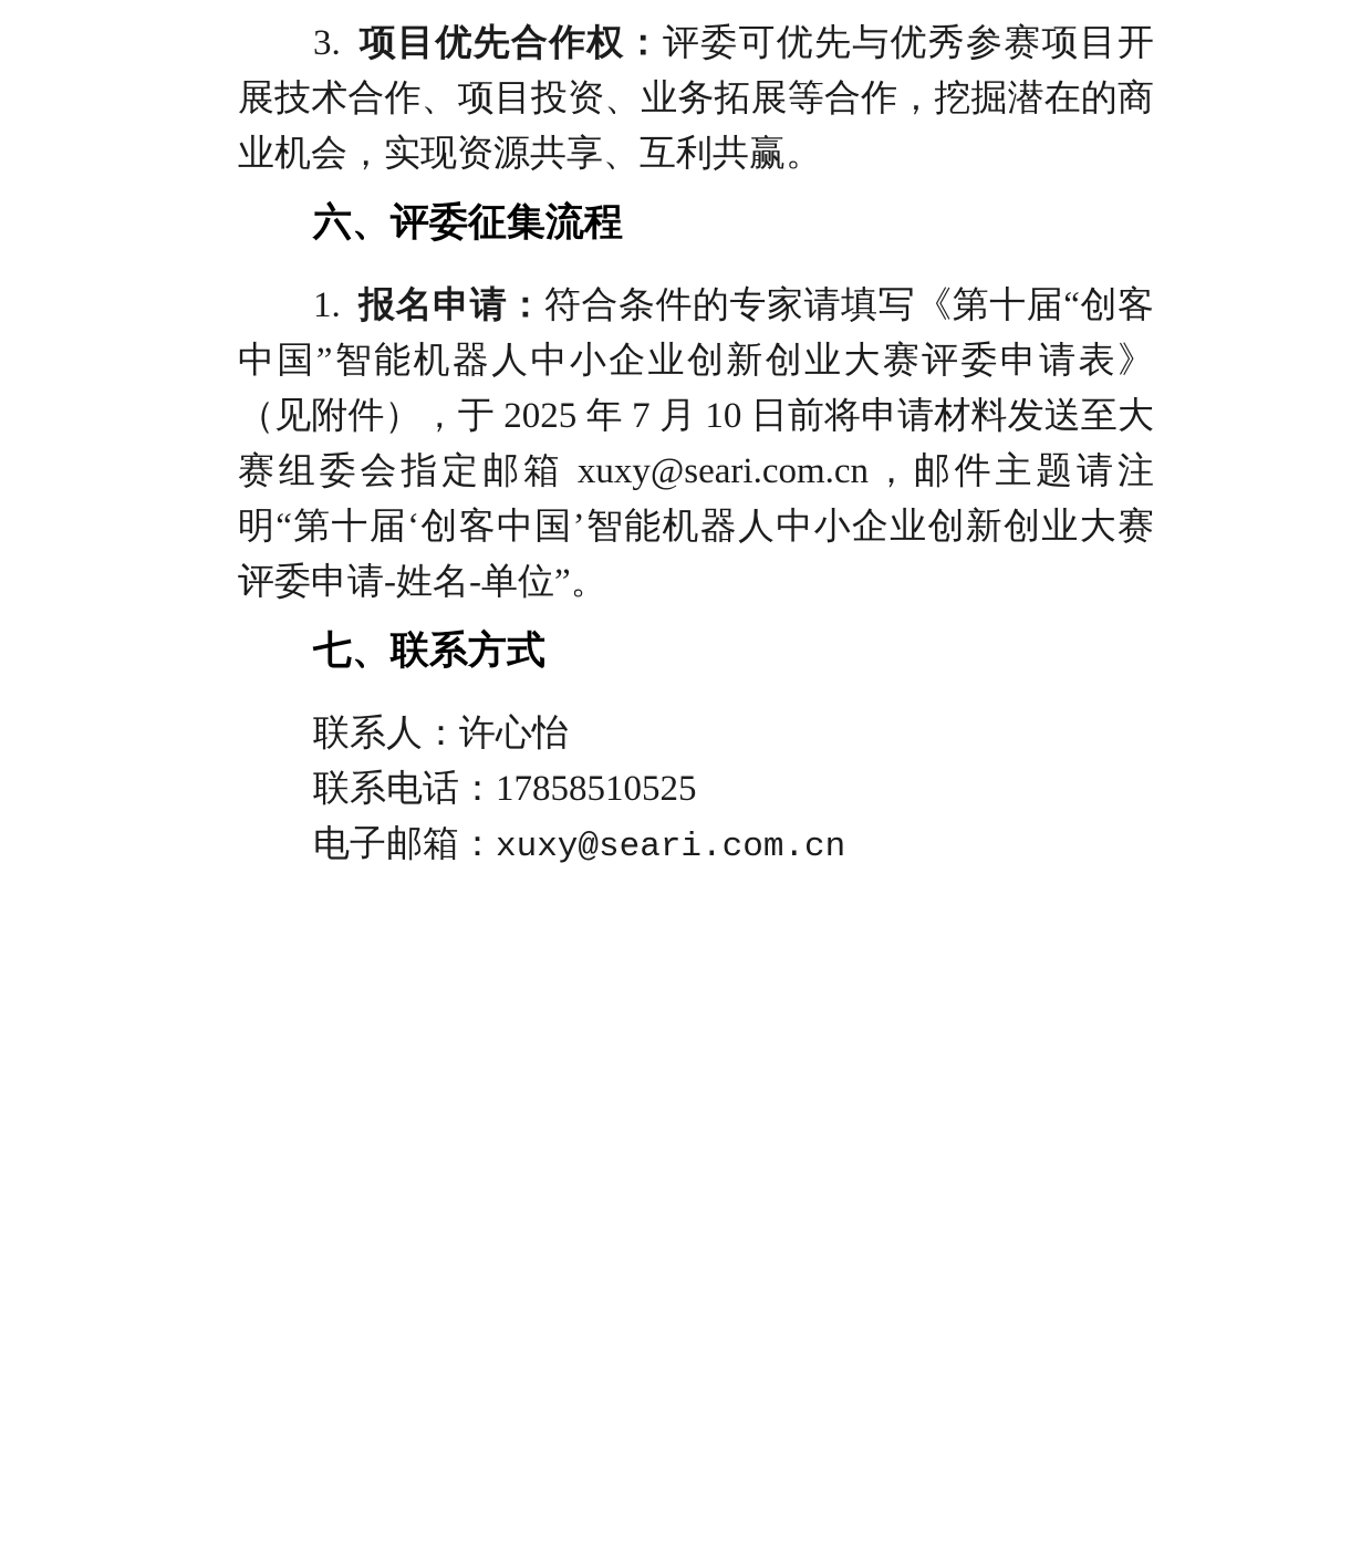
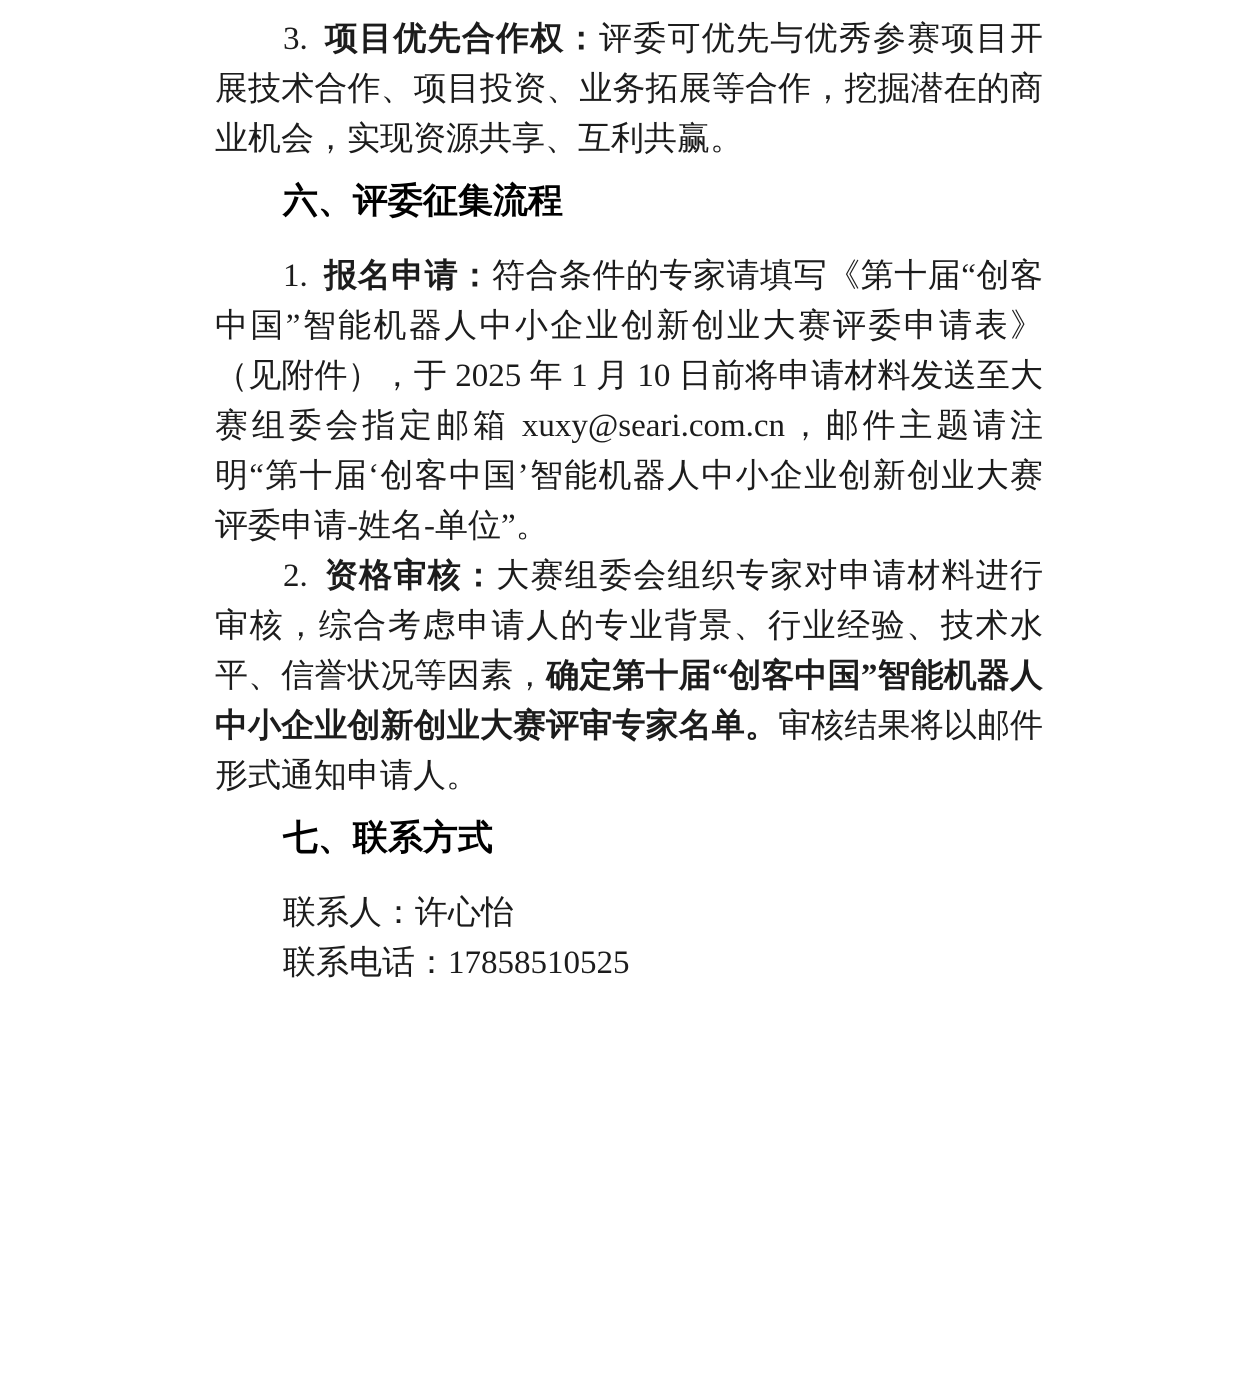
  3. 项目优先合作权：评委可优先与优秀参赛项目开展技术合作、项目投资、业务拓展等合作，挖掘潜在的商业机会，实现资源共享、互利共赢。
  六、评委征集流程
- 1. 报名申请：符合条件的专家请填写《第十届“创客中国”智能机器人中小企业创新创业大赛评委申请表》（见附件），于 2025 年 7 月 10 日前将申请材料发送至大赛组委会指定邮箱 xuxy@seari.com.cn，邮件主题请注明“第十届‘创客中国’智能机器人中小企业创新创业大赛评委申请-姓名-单位”。
+ 1. 报名申请：符合条件的专家请填写《第十届“创客中国”智能机器人中小企业创新创业大赛评委申请表》（见附件），于 2025 年 1 月 10 日前将申请材料发送至大赛组委会指定邮箱 xuxy@seari.com.cn，邮件主题请注明“第十届‘创客中国’智能机器人中小企业创新创业大赛评委申请-姓名-单位”。
+ 2. 资格审核：大赛组委会组织专家对申请材料进行审核，综合考虑申请人的专业背景、行业经验、技术水平、信誉状况等因素，确定第十届“创客中国”智能机器人中小企业创新创业大赛评审专家名单。审核结果将以邮件形式通知申请人。
  七、联系方式
  联系人：许心怡
  联系电话：17858510525
- 电子邮箱：xuxy@seari.com.cn
